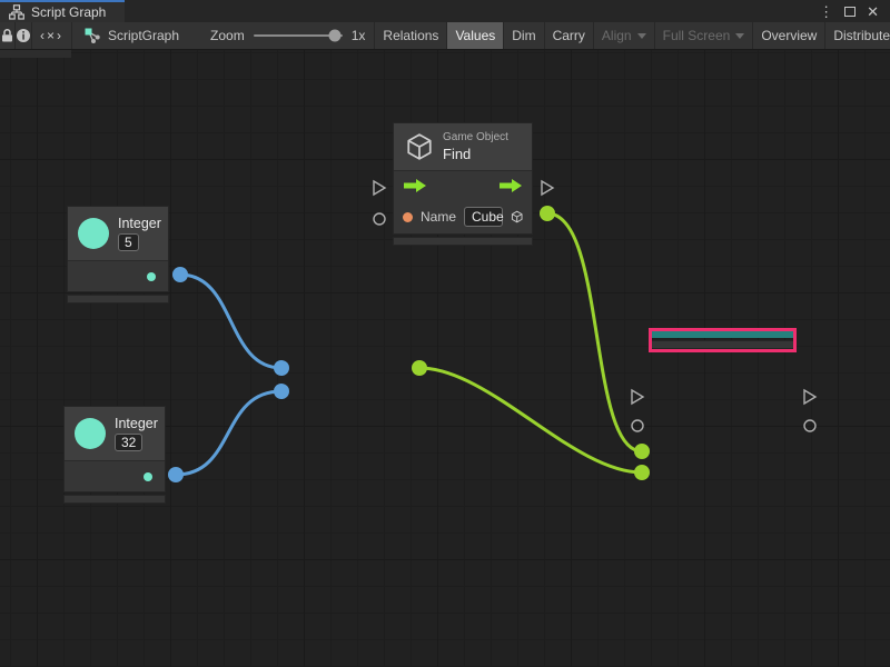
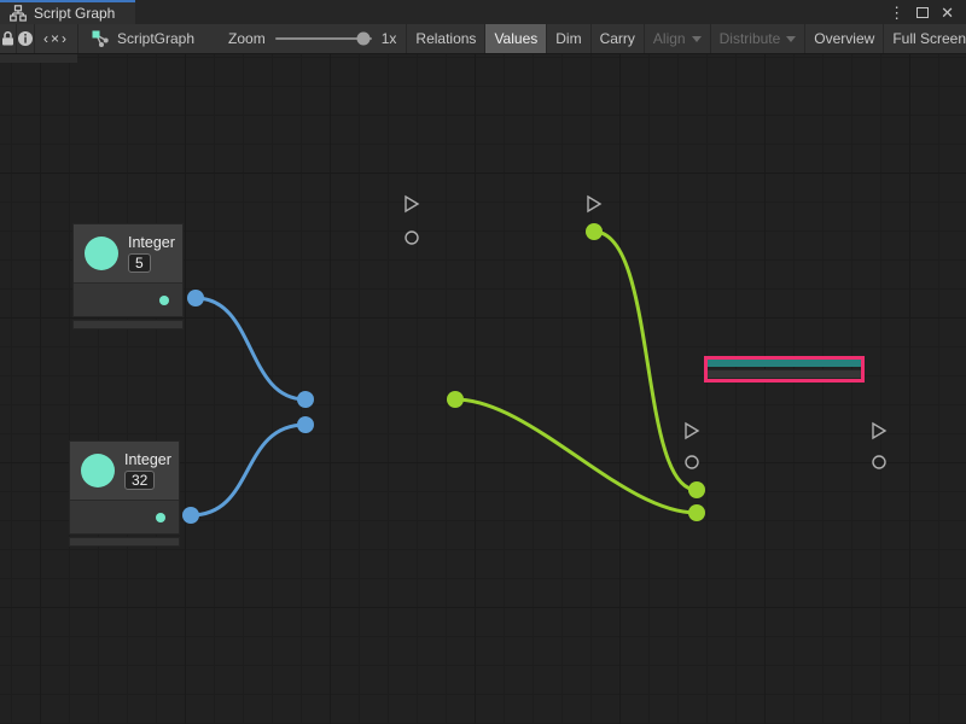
  Script Graph
  ⋮
  ✕
  ‹×›
  ScriptGraph
  Zoom
  1x
  Relations
  Values
  Dim
  Carry
  Align
- Full Screen
+ Distribute
  Overview
- Distribute
+ Full Screen
  Integer
  5
  Integer
  32
- Game Object
- Find
- Name
- Cube
